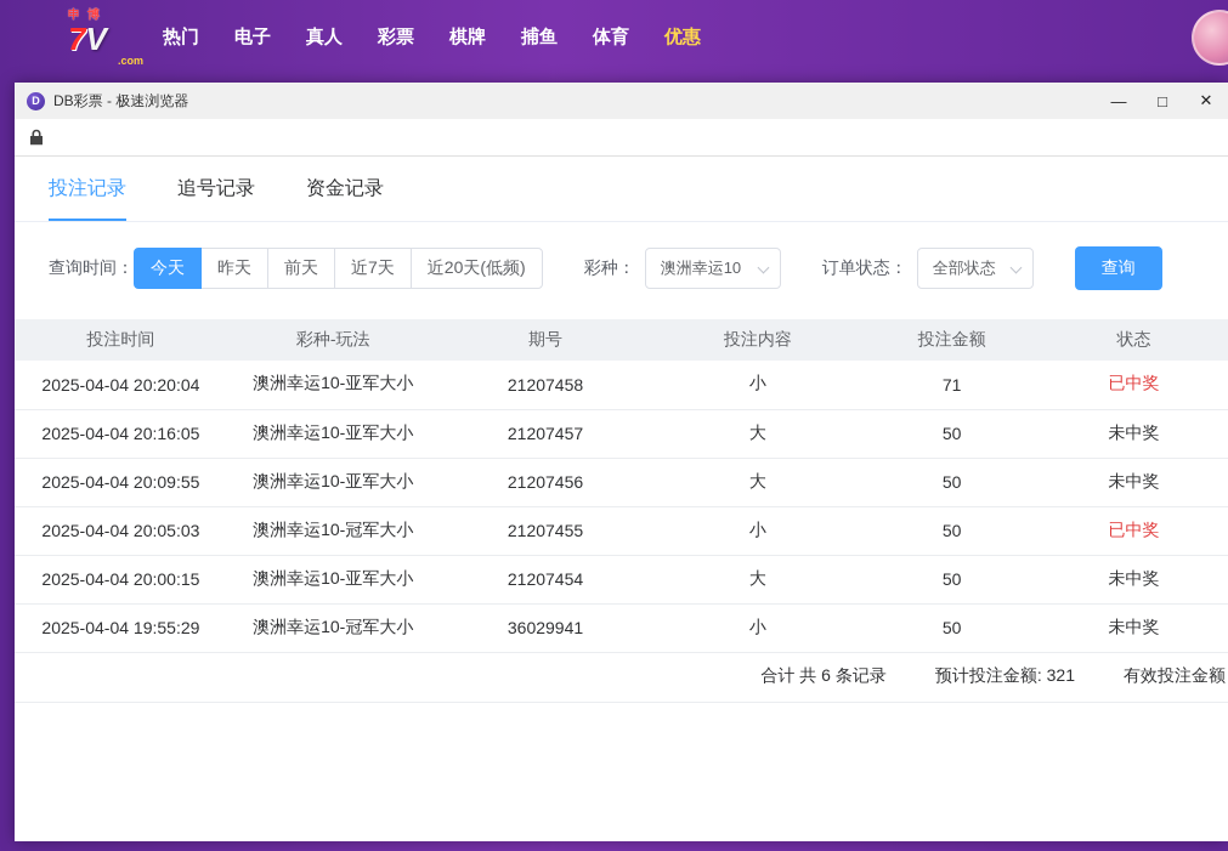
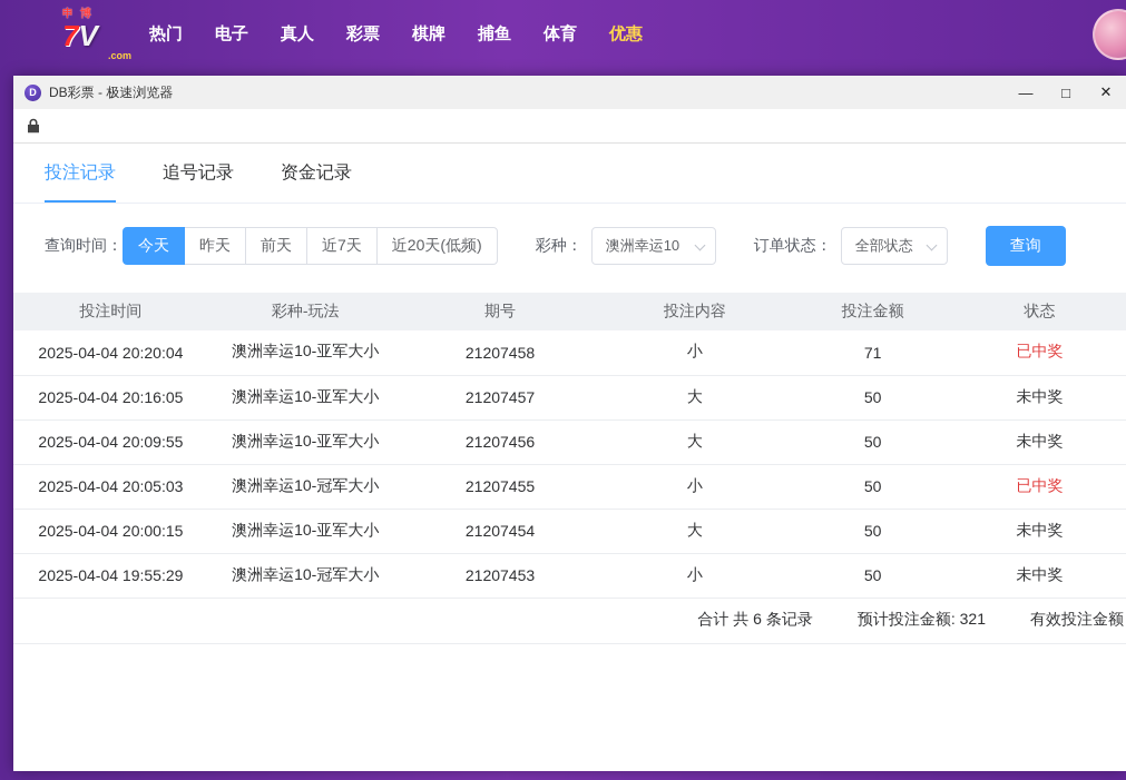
  申博
  7V
  .com
  热门
  电子
  真人
  彩票
  棋牌
  捕鱼
  体育
  优惠
  D
  DB彩票 - 极速浏览器
  —
  □
  ✕
  投注记录
  追号记录
  资金记录
  查询时间：
  今天
  昨天
  前天
  近7天
  近20天(低频)
  彩种：
  澳洲幸运10
  订单状态：
  全部状态
  查询
  投注时间	彩种-玩法	期号	投注内容	投注金额	状态
  2025-04-04 20:20:04	澳洲幸运10-亚军大小	21207458	小	71	已中奖
  2025-04-04 20:16:05	澳洲幸运10-亚军大小	21207457	大	50	未中奖
  2025-04-04 20:09:55	澳洲幸运10-亚军大小	21207456	大	50	未中奖
  2025-04-04 20:05:03	澳洲幸运10-冠军大小	21207455	小	50	已中奖
  2025-04-04 20:00:15	澳洲幸运10-亚军大小	21207454	大	50	未中奖
- 2025-04-04 19:55:29	澳洲幸运10-冠军大小	36029941	小	50	未中奖
+ 2025-04-04 19:55:29	澳洲幸运10-冠军大小	21207453	小	50	未中奖
  合计 共 6 条记录
  预计投注金额: 321
  有效投注金额
